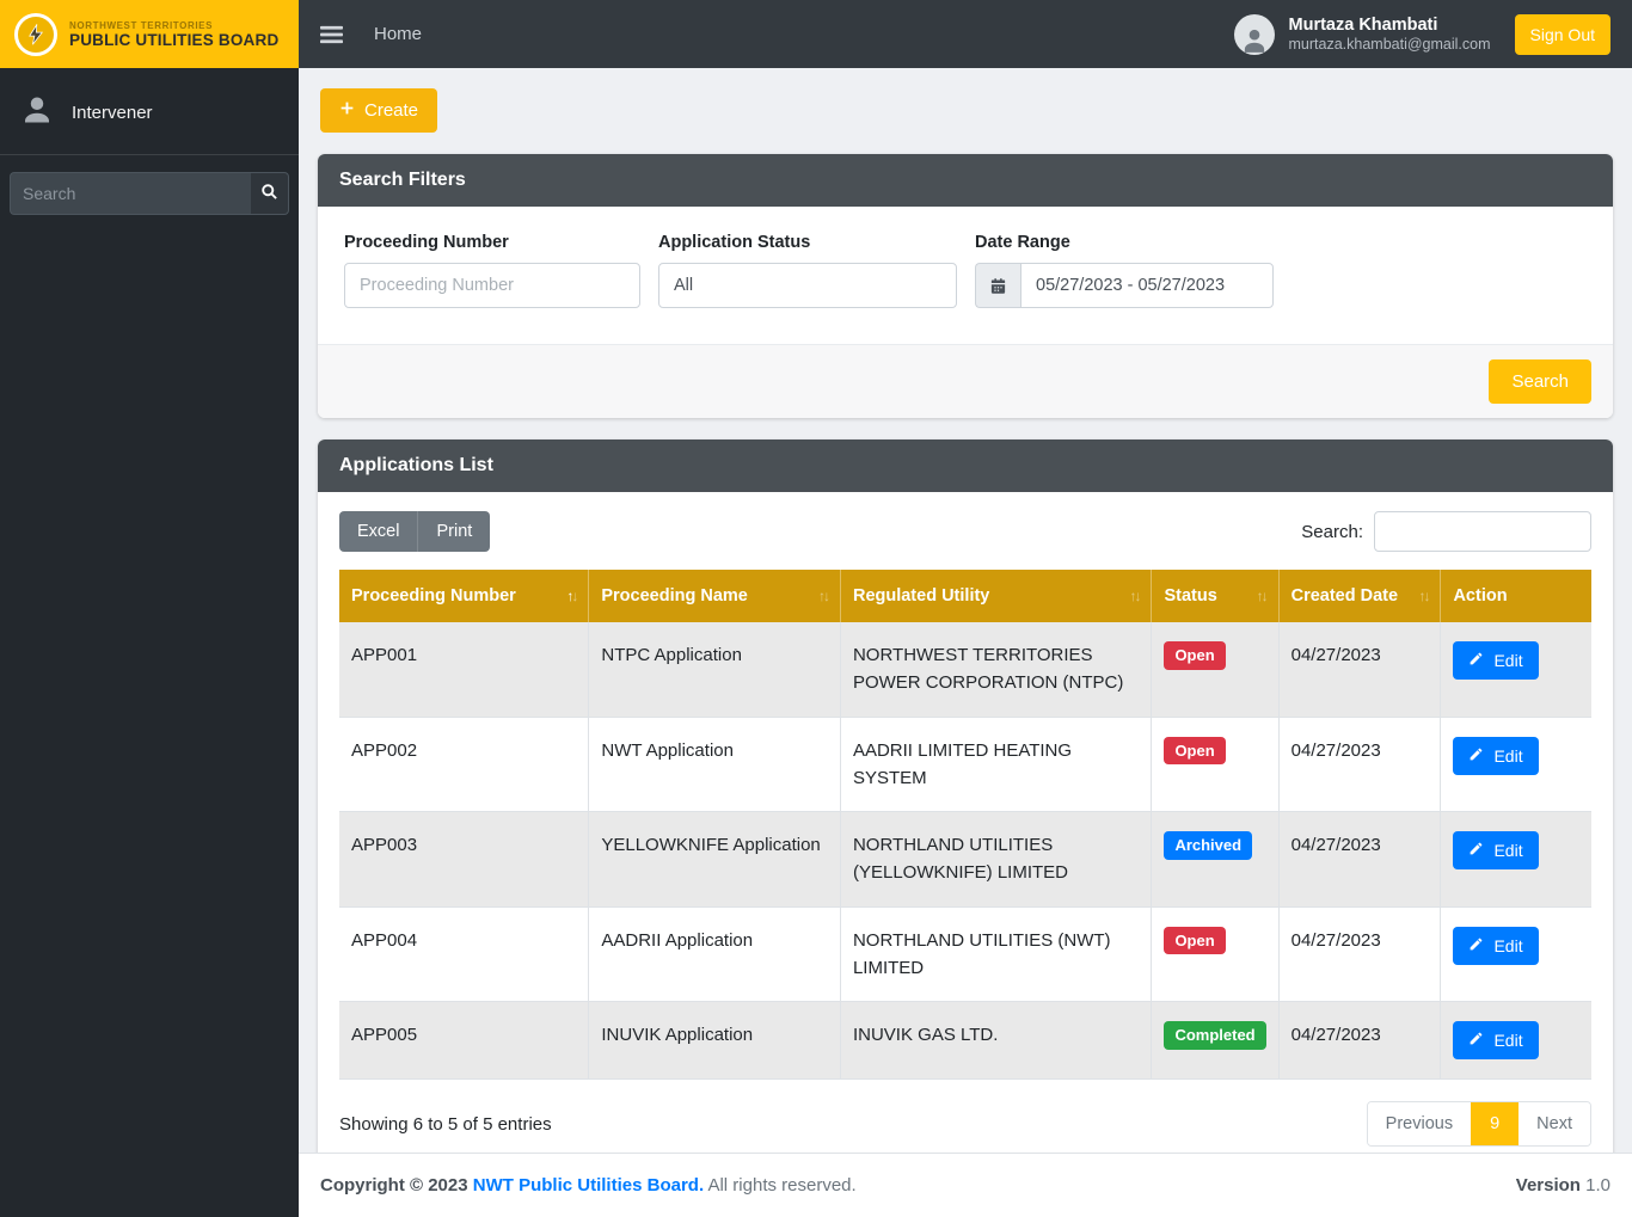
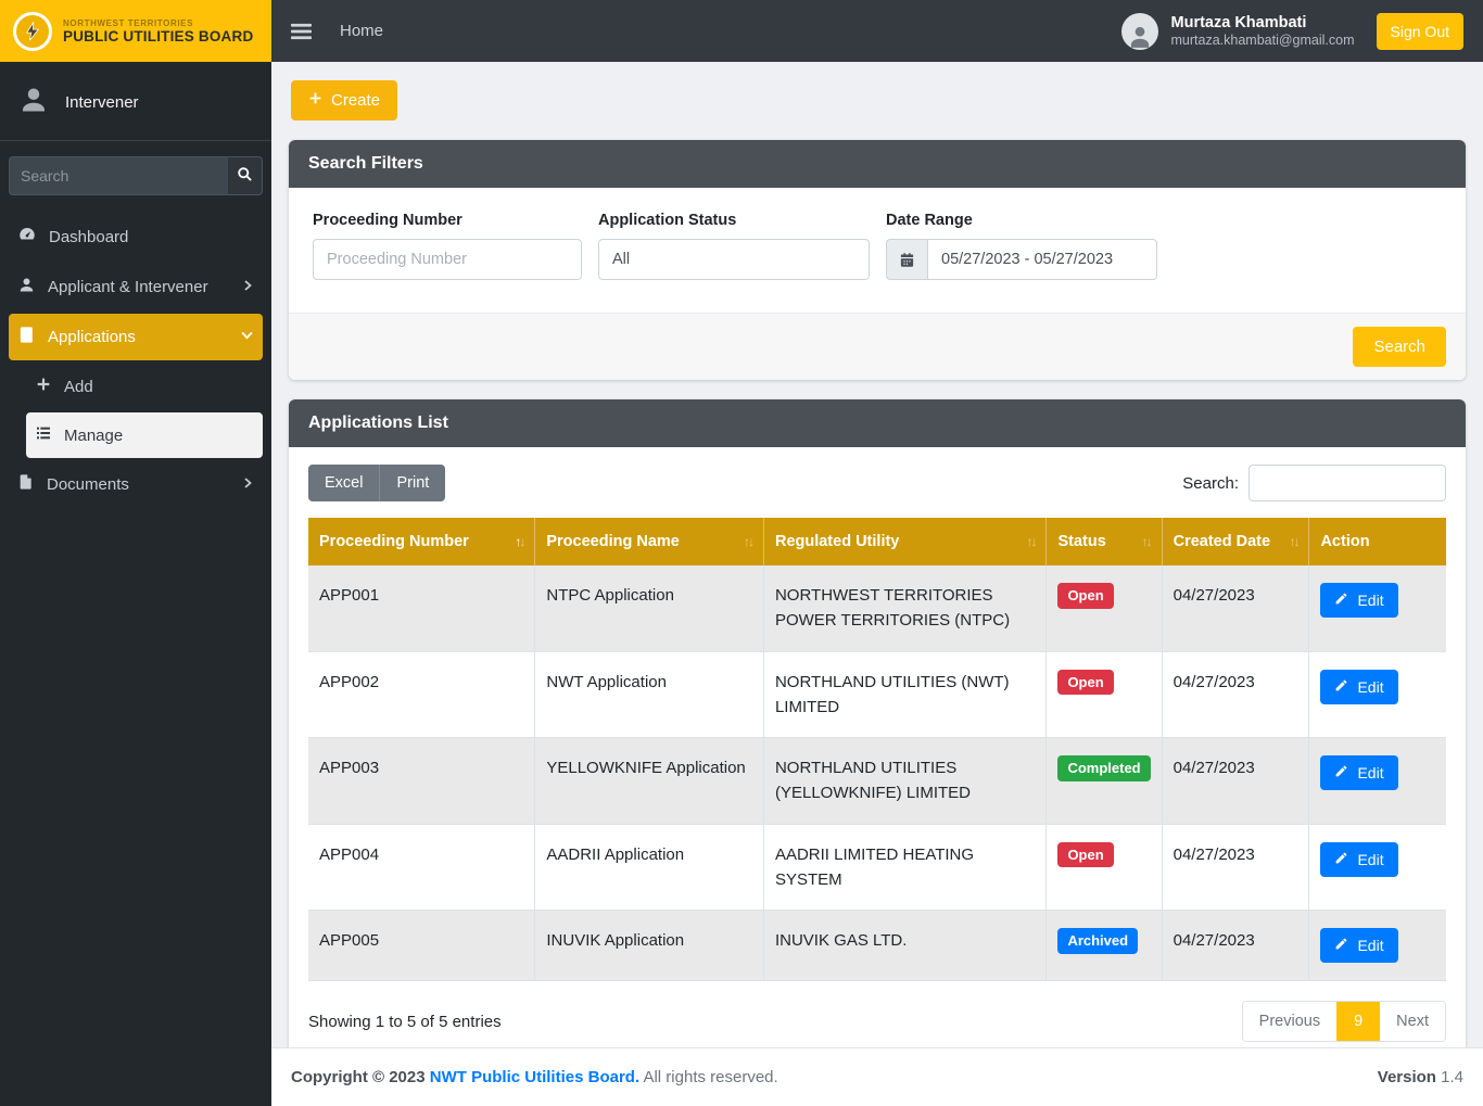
  NORTHWEST TERRITORIES
  PUBLIC UTILITIES BOARD
  Intervener
  Search
+ Dashboard
+ Applicant & Intervener
+ Applications
+ Add
+ Manage
+ Documents
  Home
  Murtaza Khambati
  murtaza.khambati@gmail.com
  Sign Out
  Create
  Search Filters
  Proceeding Number
  Proceeding Number
  Application Status
  All
  Date Range
  05/27/2023 - 05/27/2023
  Search
  Applications List
  Excel
  Print
  Search:
  ↑↓ Proceeding Number	↑↓ Proceeding Name	↑↓ Regulated Utility	↑↓ Status	↑↓ Created Date	Action
- APP001	NTPC Application	NORTHWEST TERRITORIES POWER CORPORATION (NTPC)	Open	04/27/2023	Edit
+ APP001	NTPC Application	NORTHWEST TERRITORIES POWER TERRITORIES (NTPC)	Open	04/27/2023	Edit
- APP002	NWT Application	AADRII LIMITED HEATING SYSTEM	Open	04/27/2023	Edit
+ APP002	NWT Application	NORTHLAND UTILITIES (NWT) LIMITED	Open	04/27/2023	Edit
- APP003	YELLOWKNIFE Application	NORTHLAND UTILITIES (YELLOWKNIFE) LIMITED	Archived	04/27/2023	Edit
+ APP003	YELLOWKNIFE Application	NORTHLAND UTILITIES (YELLOWKNIFE) LIMITED	Completed	04/27/2023	Edit
- APP004	AADRII Application	NORTHLAND UTILITIES (NWT) LIMITED	Open	04/27/2023	Edit
+ APP004	AADRII Application	AADRII LIMITED HEATING SYSTEM	Open	04/27/2023	Edit
- APP005	INUVIK Application	INUVIK GAS LTD.	Completed	04/27/2023	Edit
+ APP005	INUVIK Application	INUVIK GAS LTD.	Archived	04/27/2023	Edit
- Showing 6 to 5 of 5 entries
+ Showing 1 to 5 of 5 entries
  Previous
  9
  Next
  Copyright © 2023 NWT Public Utilities Board. All rights reserved.
- Version 1.0
+ Version 1.4
